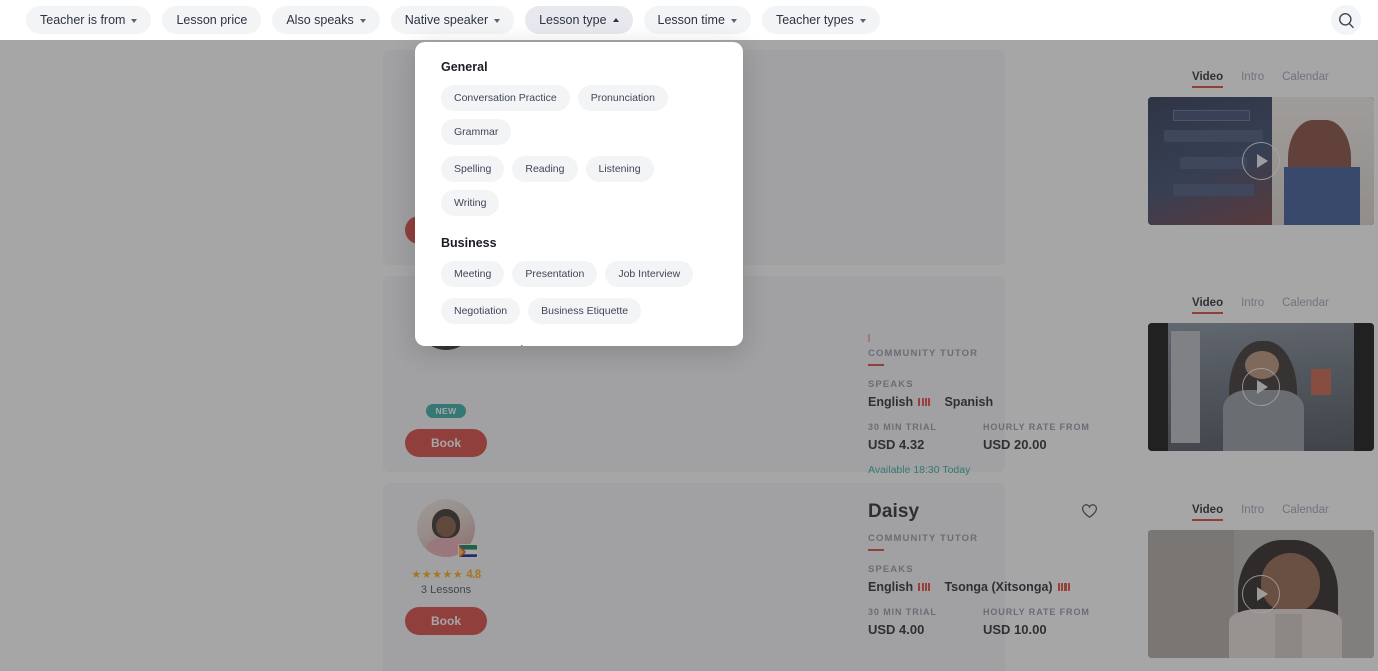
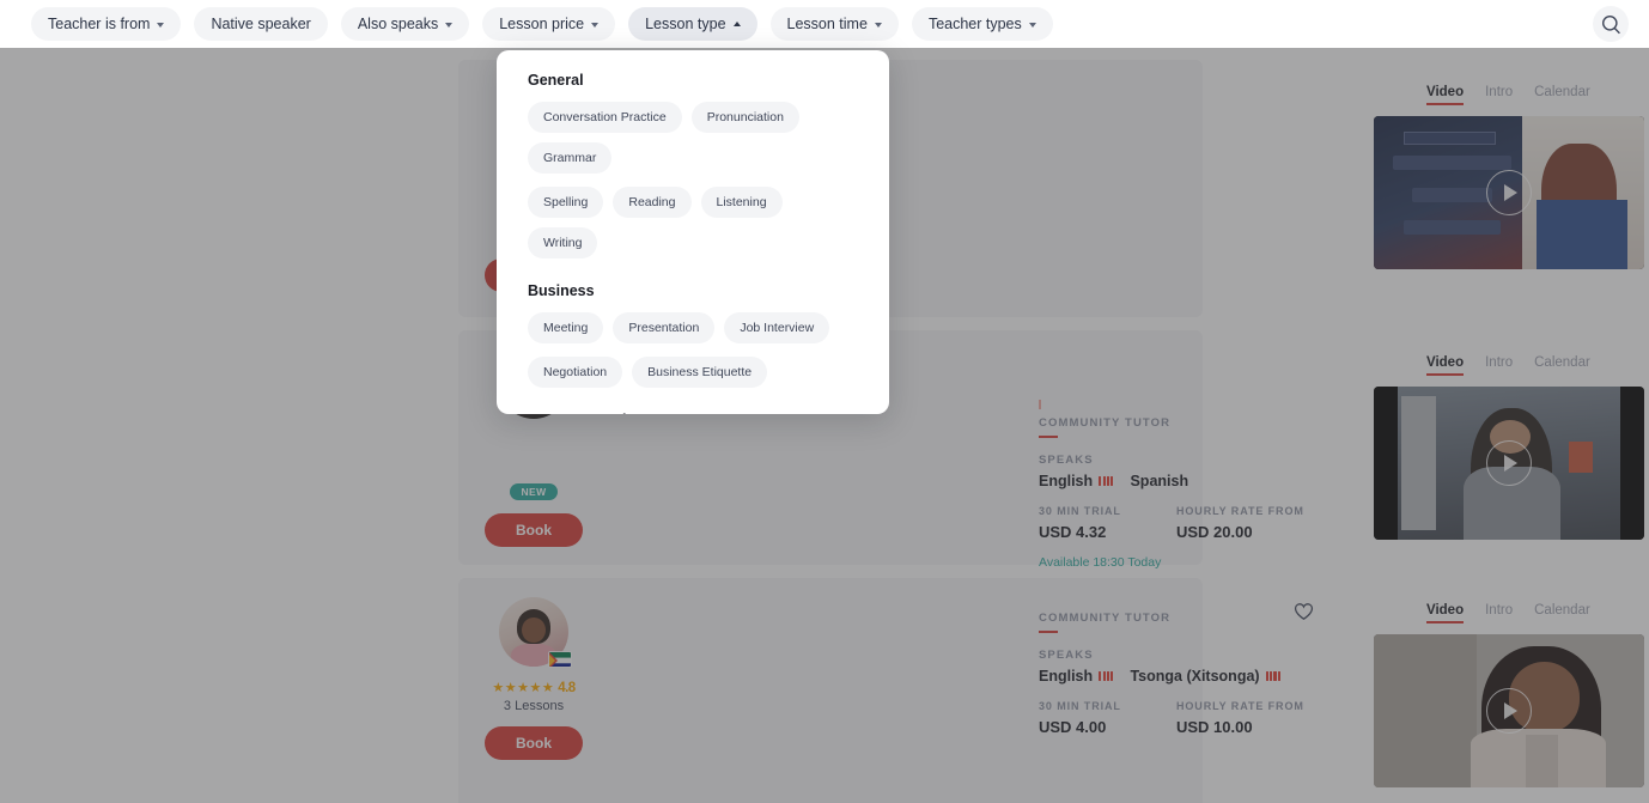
  Video
  Intro
  Calendar
  NEW
  Book
  COMMUNITY TUTOR
  SPEAKS
  English
  Spanish
  30 MIN TRIAL
  USD 4.32
  HOURLY RATE FROM
  USD 20.00
  Available 18:30 Today
  Video
  Intro
  Calendar
  ★
  ★
  ★
  ★
  ★
  4.8
  3 Lessons
  Book
- Daisy
  COMMUNITY TUTOR
  SPEAKS
  English
  Tsonga (Xitsonga)
  30 MIN TRIAL
  USD 4.00
  HOURLY RATE FROM
  USD 10.00
  Video
  Intro
  Calendar
  Teacher is from
- Lesson price
+ Native speaker
  Also speaks
- Native speaker
+ Lesson price
  Lesson type
  Lesson time
  Teacher types
  General
  Conversation Practice
  Pronunciation
  Grammar
  Spelling
  Reading
  Listening
  Writing
  Business
  Meeting
  Presentation
  Job Interview
  Negotiation
  Business Etiquette
